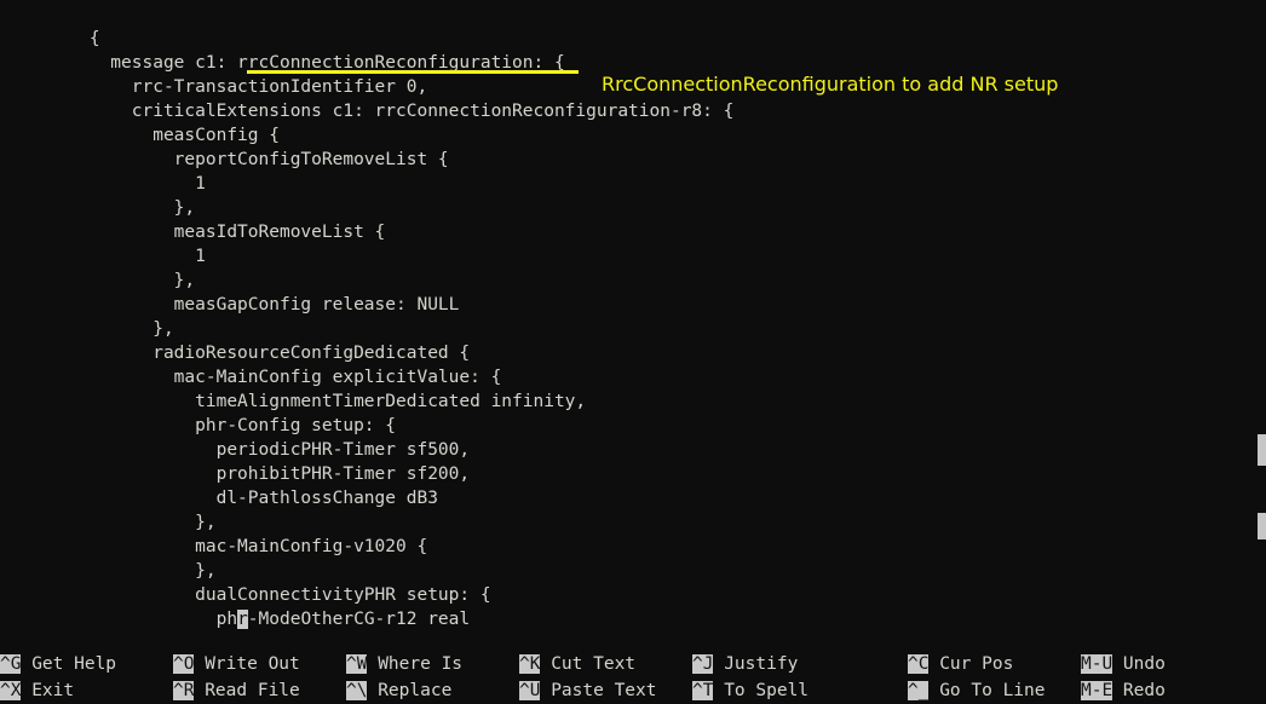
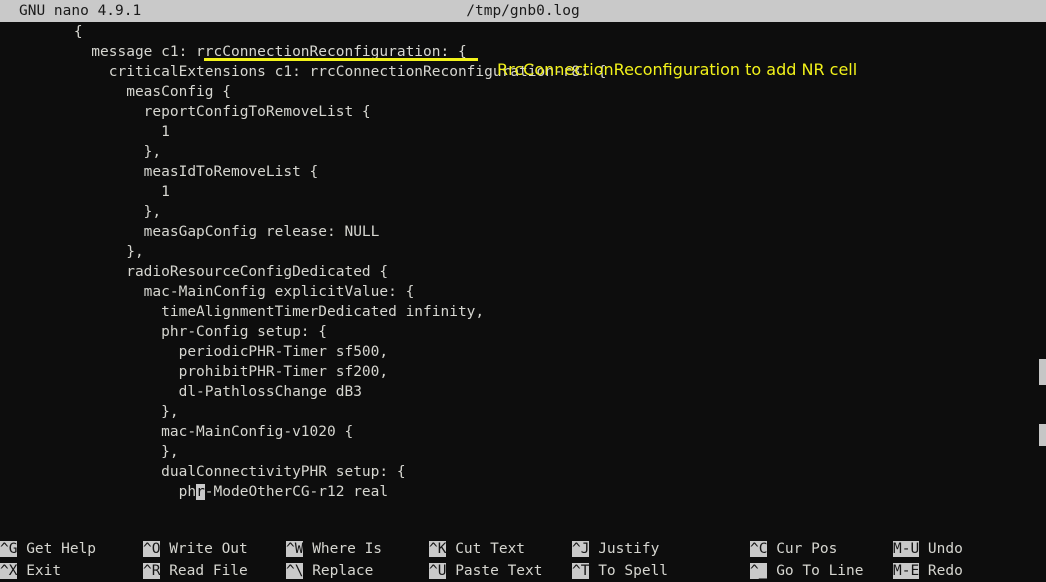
+ GNU nano 4.9.1
+ /tmp/gnb0.log
  {
  message c1: rrcConnectionReconfiguration: {
- rrc-TransactionIdentifier 0,
  criticalExtensions c1: rrcConnectionReconfiguration-r8: {
  measConfig {
  reportConfigToRemoveList {
  1
  },
  measIdToRemoveList {
  1
  },
  measGapConfig release: NULL
  },
  radioResourceConfigDedicated {
  mac-MainConfig explicitValue: {
  timeAlignmentTimerDedicated infinity,
  phr-Config setup: {
  periodicPHR-Timer sf500,
  prohibitPHR-Timer sf200,
  dl-PathlossChange dB3
  },
  mac-MainConfig-v1020 {
  },
  dualConnectivityPHR setup: {
  phr-ModeOtherCG-r12 real
- RrcConnectionReconfiguration to add NR setup
+ RrcConnectionReconfiguration to add NR cell
  ^G Get Help
  ^O Write Out
  ^W Where Is
  ^K Cut Text
  ^J Justify
  ^C Cur Pos
  M-U Undo
  ^X Exit
  ^R Read File
  ^\ Replace
  ^U Paste Text
  ^T To Spell
  ^_ Go To Line
  M-E Redo
